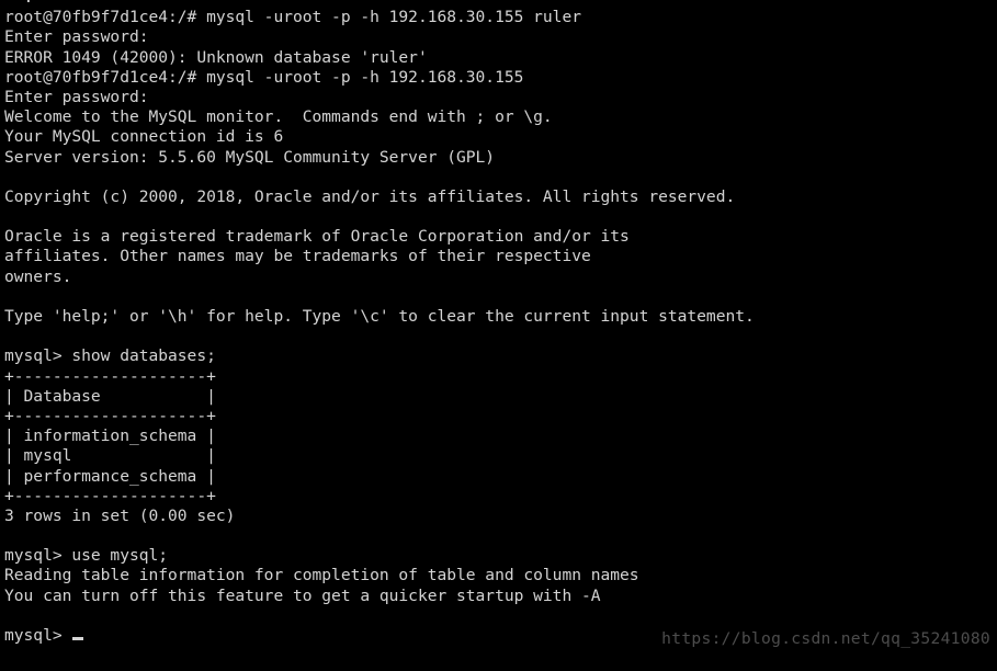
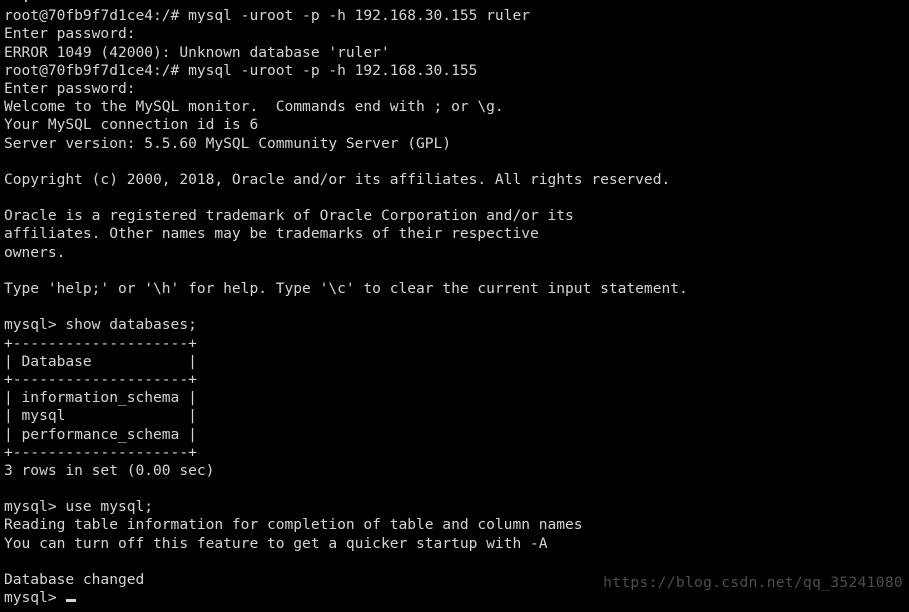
  root@70fb9f7d1ce4:/# mysql -uroot -p -h 192.168.30.155 ruler
  Enter password:
  ERROR 1049 (42000): Unknown database 'ruler'
  root@70fb9f7d1ce4:/# mysql -uroot -p -h 192.168.30.155
  Enter password:
  Welcome to the MySQL monitor. Commands end with ; or \g.
  Your MySQL connection id is 6
  Server version: 5.5.60 MySQL Community Server (GPL)
  Copyright (c) 2000, 2018, Oracle and/or its affiliates. All rights reserved.
  Oracle is a registered trademark of Oracle Corporation and/or its
  affiliates. Other names may be trademarks of their respective
  owners.
  Type 'help;' or '\h' for help. Type '\c' to clear the current input statement.
  mysql> show databases;
  +--------------------+
  | Database |
  +--------------------+
  | information_schema |
  | mysql |
  | performance_schema |
  +--------------------+
  3 rows in set (0.00 sec)
  mysql> use mysql;
  Reading table information for completion of table and column names
  You can turn off this feature to get a quicker startup with -A
+ Database changed
  mysql>
  https://blog.csdn.net/qq_35241080
